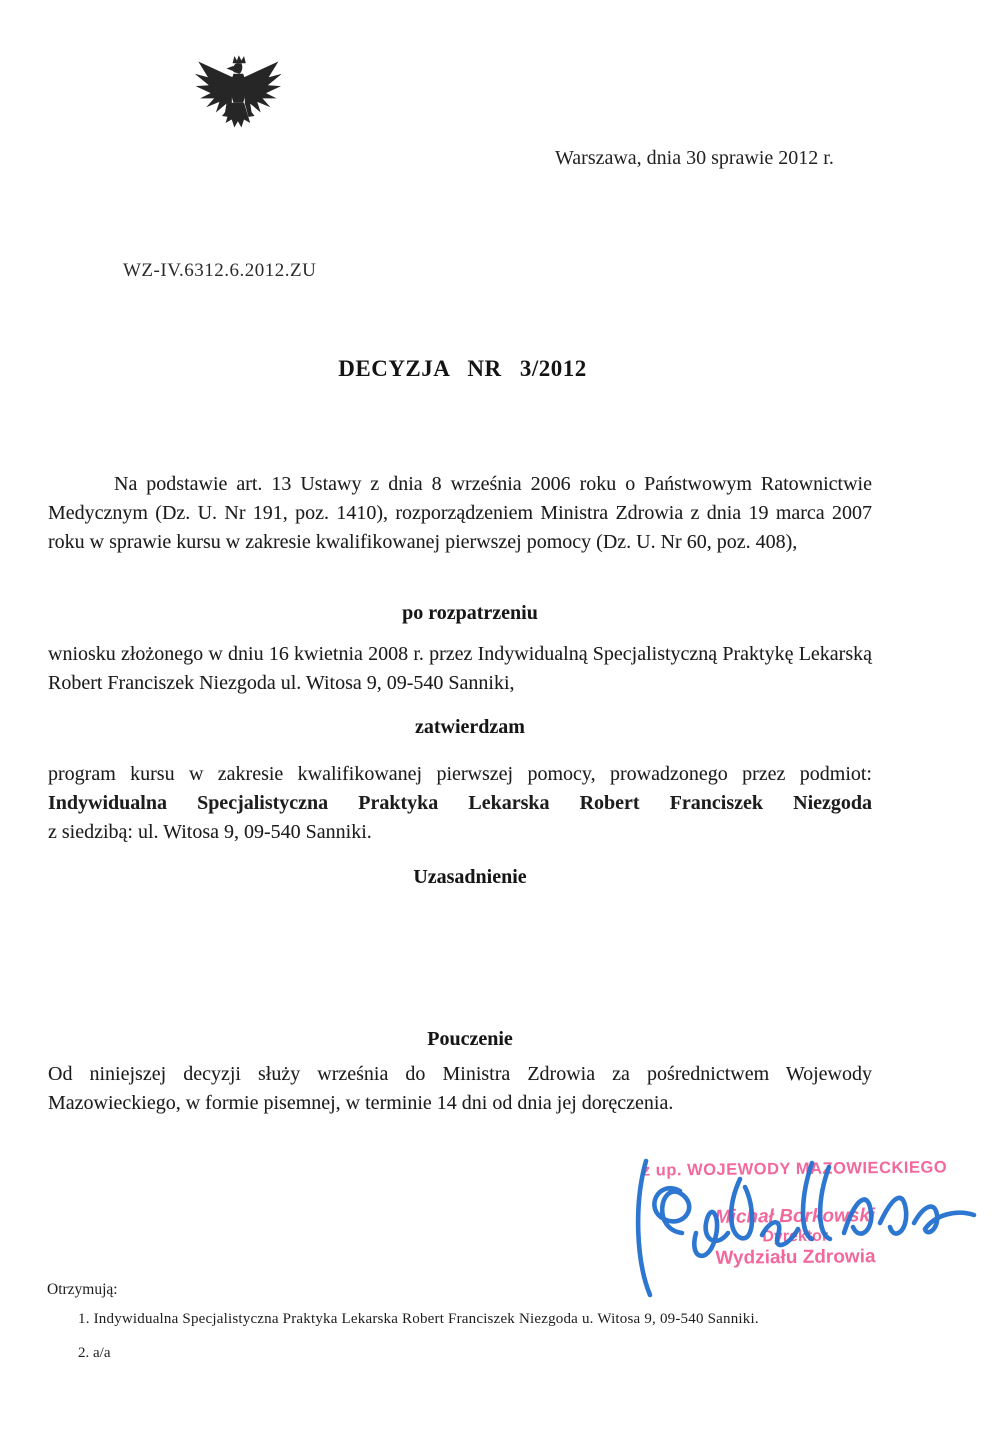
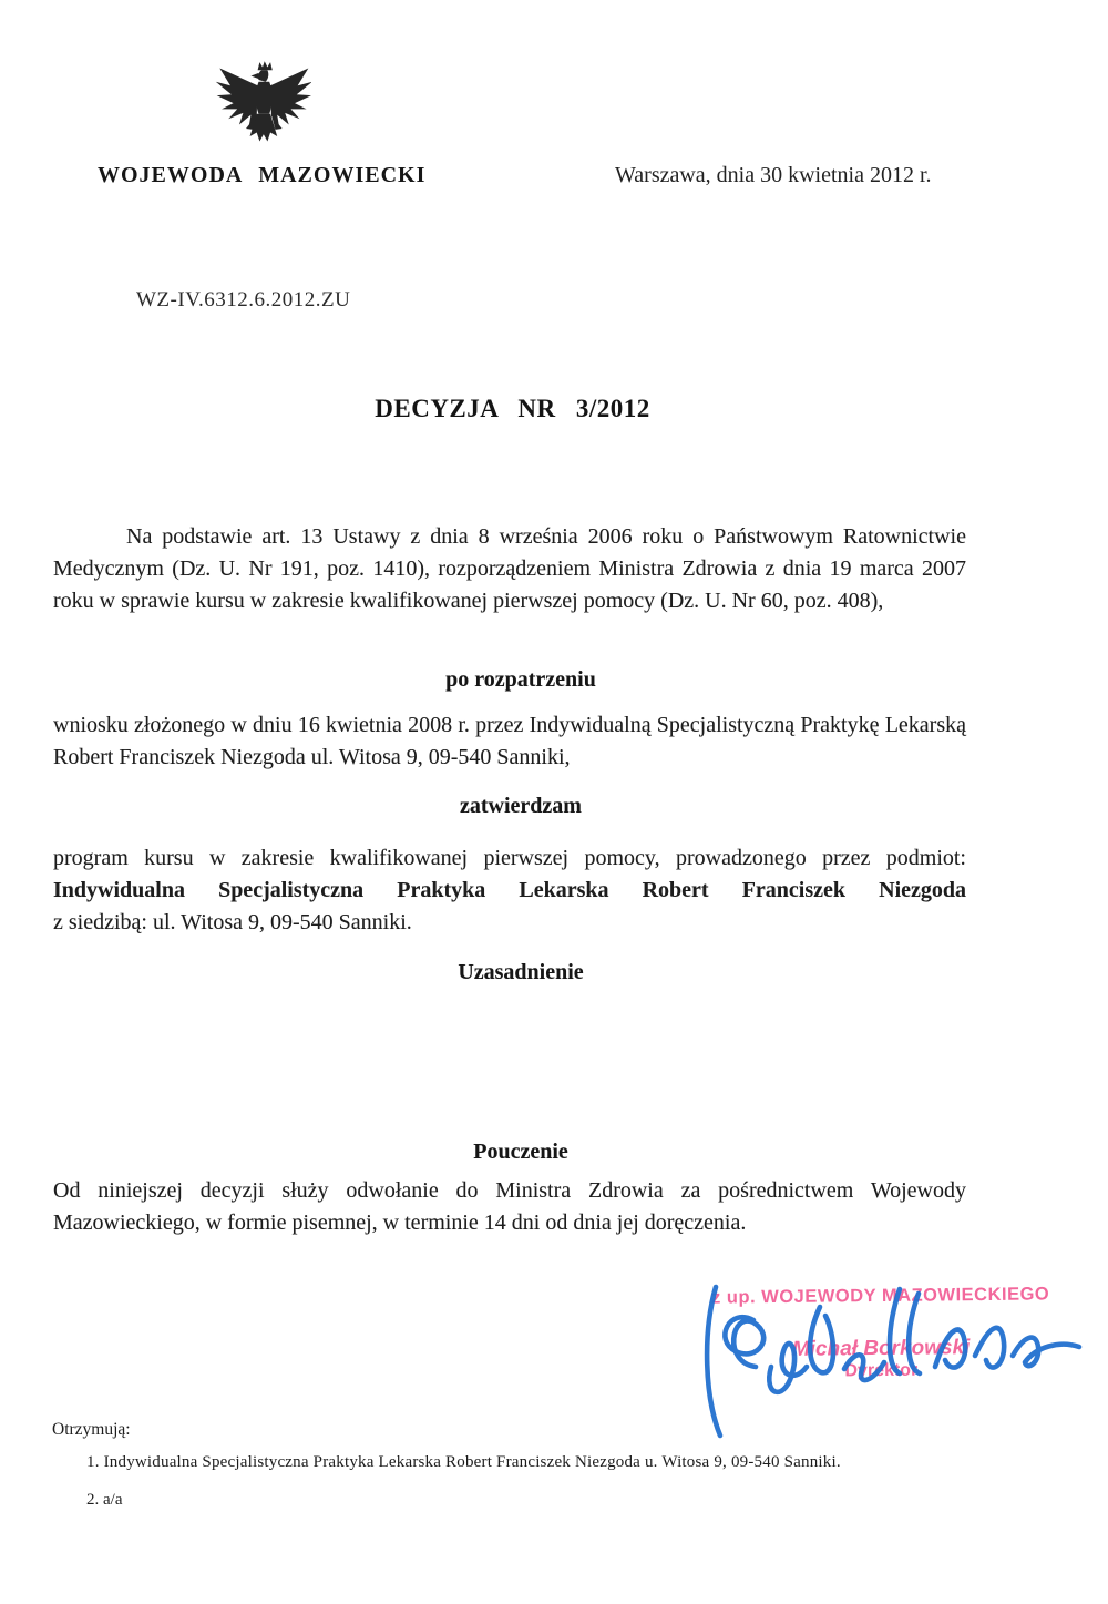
+ WOJEWODA MAZOWIECKI
- Warszawa, dnia 30 sprawie 2012 r.
+ Warszawa, dnia 30 kwietnia 2012 r.
  WZ-IV.6312.6.2012.ZU
  DECYZJA NR 3/2012
  Na podstawie art. 13 Ustawy z dnia 8 września 2006 roku o Państwowym Ratownictwie Medycznym (Dz. U. Nr 191, poz. 1410), rozporządzeniem Ministra Zdrowia z dnia 19 marca 2007 roku w sprawie kursu w zakresie kwalifikowanej pierwszej pomocy (Dz. U. Nr 60, poz. 408),
  po rozpatrzeniu
  wniosku złożonego w dniu 16 kwietnia 2008 r. przez Indywidualną Specjalistyczną Praktykę Lekarską Robert Franciszek Niezgoda ul. Witosa 9, 09-540 Sanniki,
  zatwierdzam
  program kursu w zakresie kwalifikowanej pierwszej pomocy, prowadzonego przez podmiot:
  Indywidualna Specjalistyczna Praktyka Lekarska Robert Franciszek Niezgoda
  z siedzibą: ul. Witosa 9, 09-540 Sanniki.
  Uzasadnienie
  Pouczenie
- Od niniejszej decyzji służy września do Ministra Zdrowia za pośrednictwem Wojewody Mazowieckiego, w formie pisemnej, w terminie 14 dni od dnia jej doręczenia.
+ Od niniejszej decyzji służy odwołanie do Ministra Zdrowia za pośrednictwem Wojewody Mazowieckiego, w formie pisemnej, w terminie 14 dni od dnia jej doręczenia.
  z up. WOJEWODY MAOWIECKIEGO
  Mcał Borkowsk
- Wydziału Zdrowia
  Otrzymują:
  1. Indywidualna Specjalistyczna Praktyka Lekarska Robert Franciszek Niezgoda u. Witosa 9, 09-540 Sanniki.
  2. a/a
